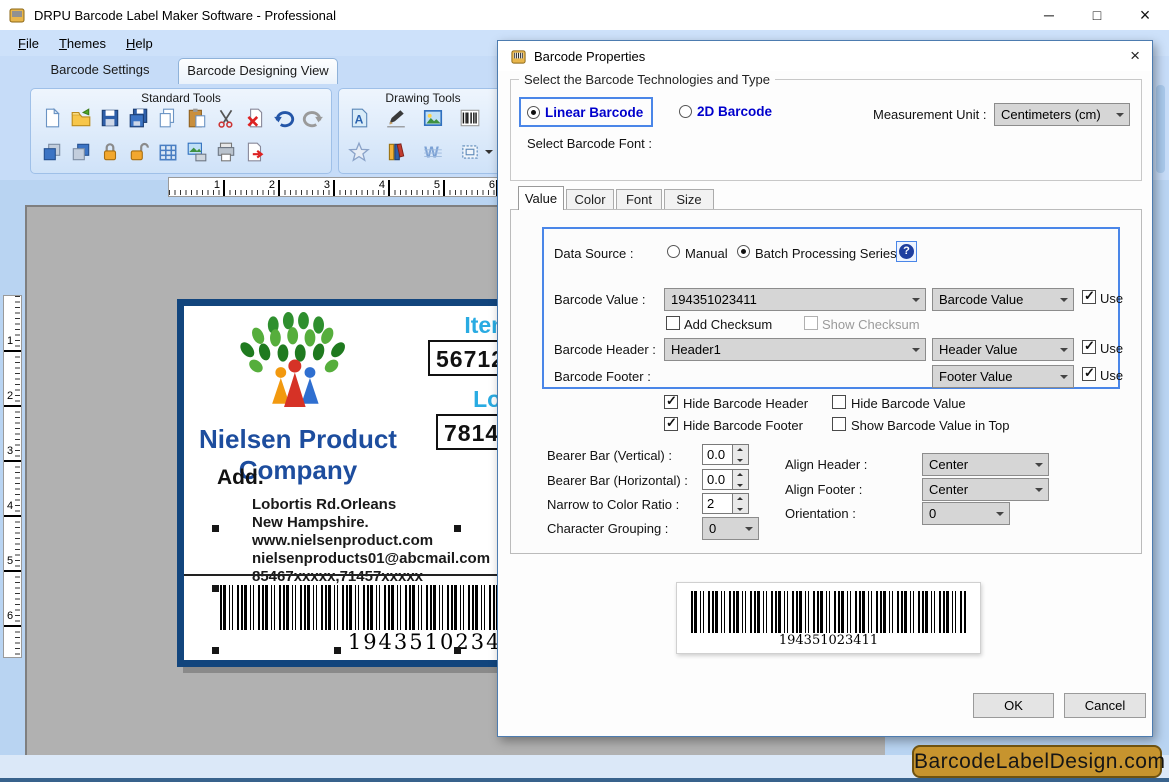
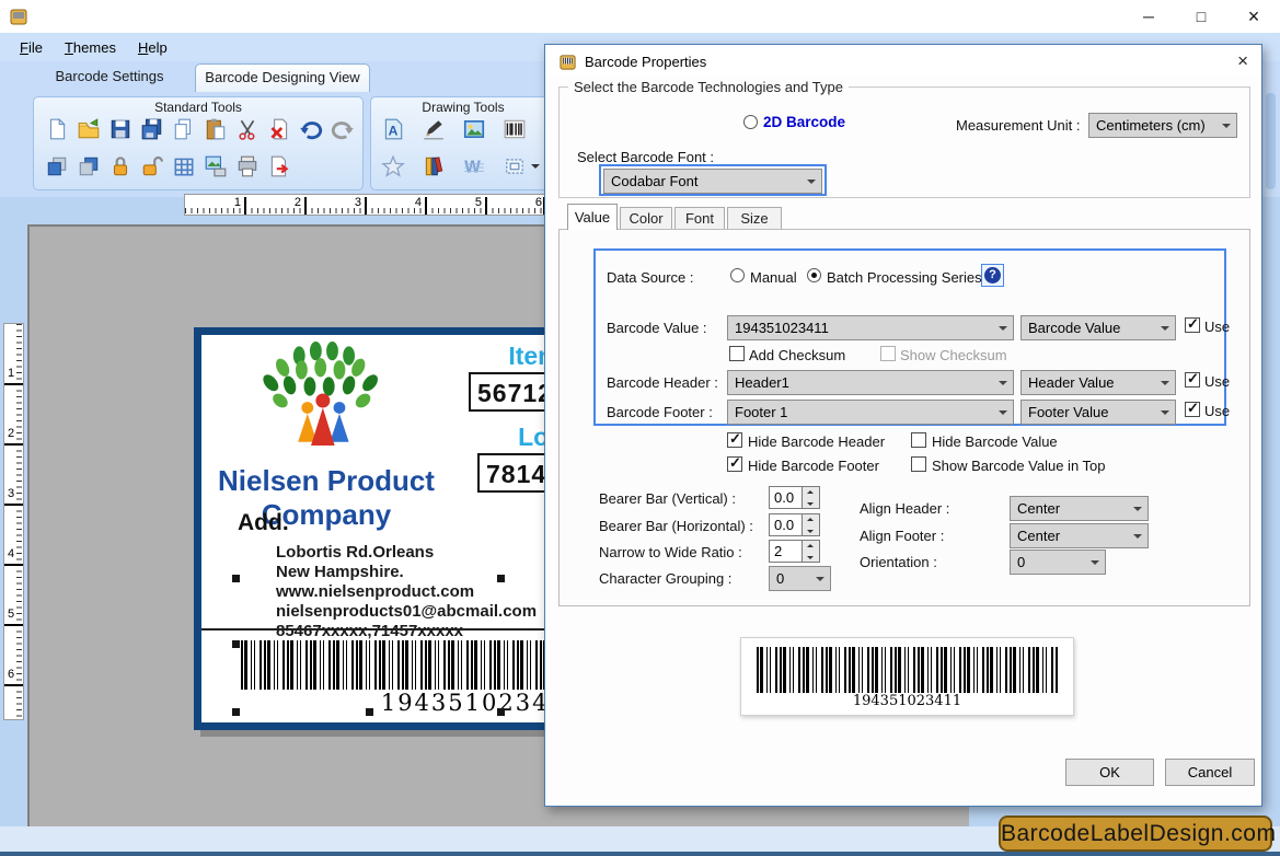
- DRPU Barcode Label Maker Software - Professional
  ─
  □
  ×
  File
  Themes
  Help
  Barcode Settings
  Barcode Designing View
  Standard Tools
  Drawing Tools
  A
  1
  2
  3
  4
  5
  6
  1
  2
  3
  4
  5
  6
  Nielsen Product Company
  Ite
  7814
  Add.
  Lobortis Rd.Orleans
  New Hampshire.
  www.nielsenproduct.com
  nielsenproducts01@abcmail.com
  85467xxxxx,71457xxxxx
  1943510234
  Barcode Properties
  ×
  Select the Barcode Technologies and Type
- Linear Barcode
  2D Barcode
  Measurement Unit :
  Centimeters (cm)
  Select Barcode Font :
+ Codabar Font
  Value
  Color
  Font
  Size
  Data Source :
  Manual
  Batch Processing Series
  ?
  Barcode Value :
  194351023411
  Barcode Value
  Use
  Add Checksum
  Show Checksum
  Barcode Header :
  Header1
  Header Value
  Use
  Barcode Footer :
+ Footer 1
  Footer Value
  Use
  Hide Barcode Header
  Hide Barcode Value
  Hide Barcode Footer
  Show Barcode Value in Top
  Bearer Bar (Vertical) :
  0.0
  Bearer Bar (Horizontal) :
  0.0
- Narrow to Color Ratio :
+ Narrow to Wide Ratio :
  2
  Character Grouping :
  0
  Align Header :
  Center
  Align Footer :
  Center
  Orientation :
  0
  194351023411
  OK
  Cancel
  BarcodeLabelDesign.com
